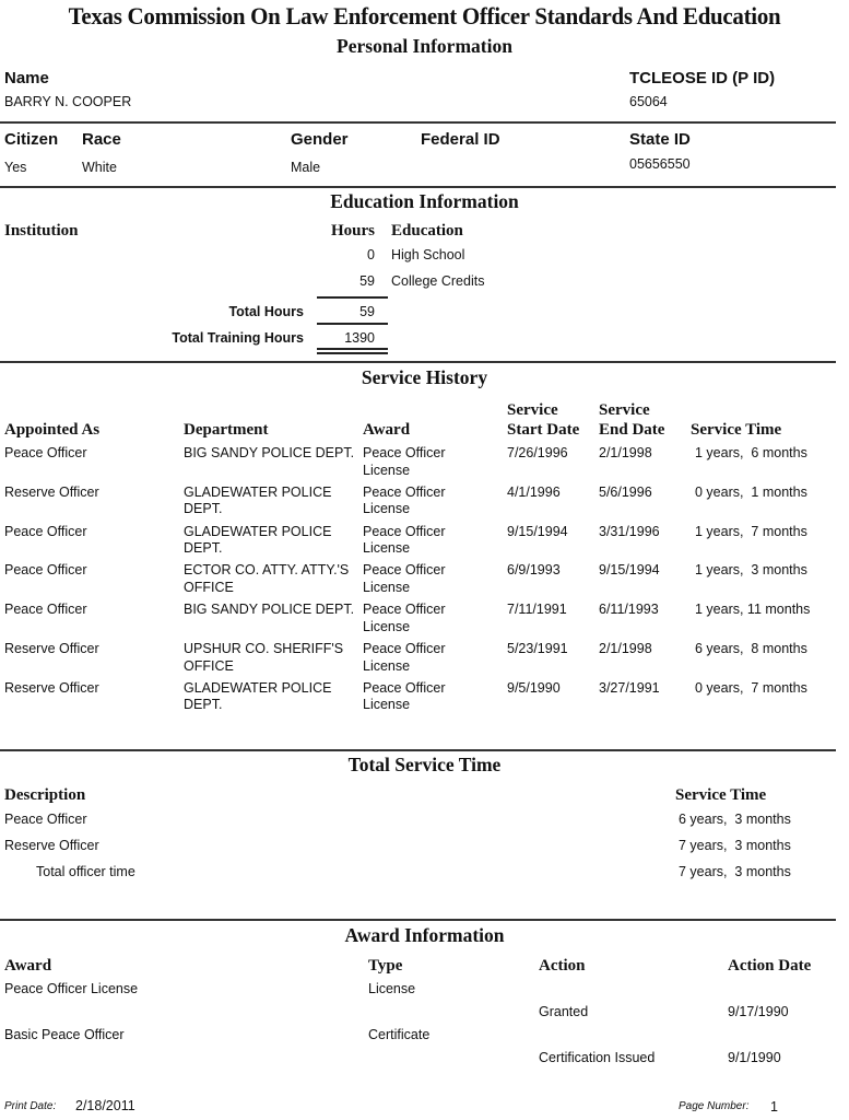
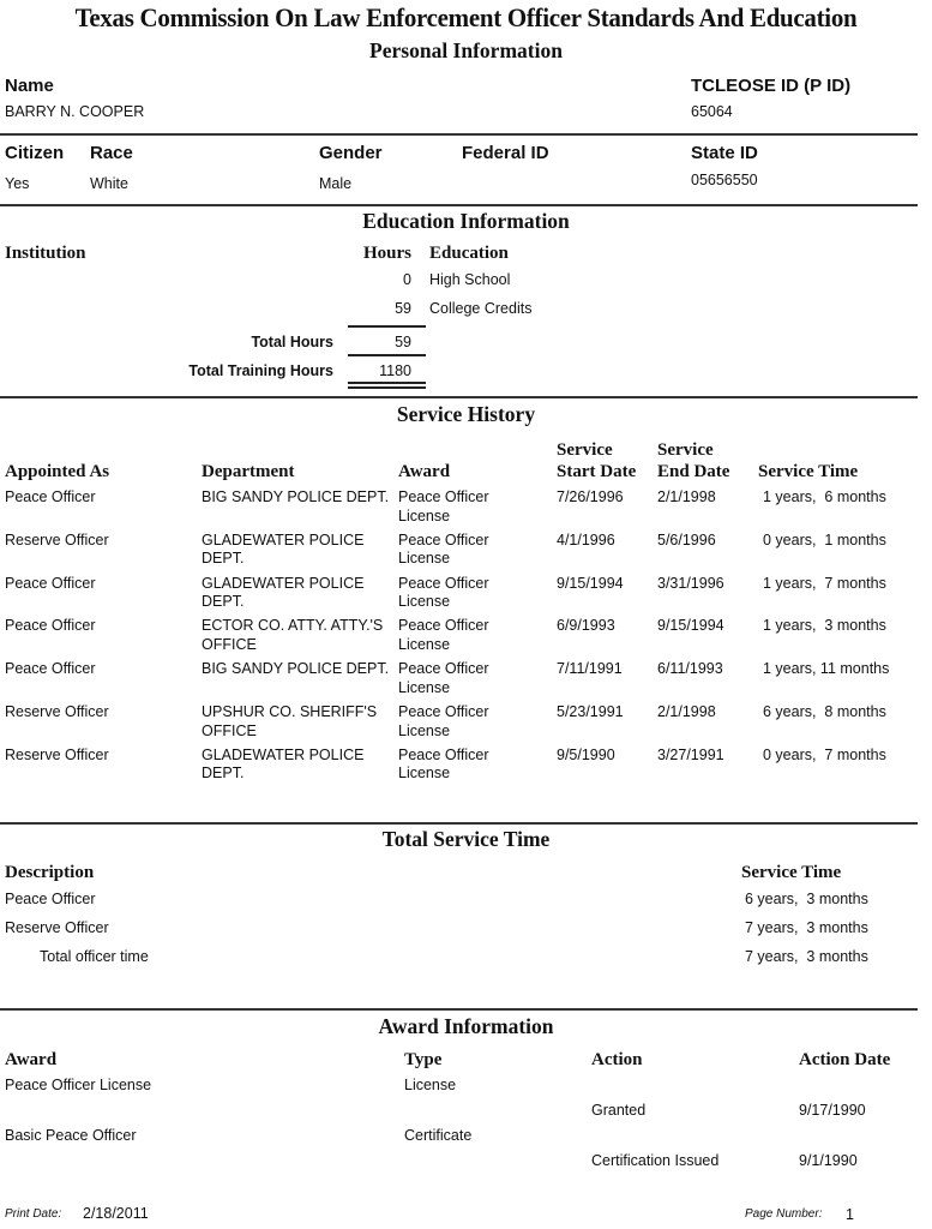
  Texas Commission On Law Enforcement Officer Standards And Education
  Personal Information
  Name
  BARRY N. COOPER
  TCLEOSE ID (P ID)
  65064
  Citizen
  Yes
  Race
  White
  Gender
  Male
  Federal ID
  State ID
  05656550
  Education Information
  Institution
  Hours
  Education
  0
  High School
  59
  College Credits
  Total Hours
  59
  Total Training Hours
- 1390
+ 1180
  Service History
  Appointed As
  Department
  Award
  Service
  Start Date
  Service
  End Date
  Service Time
  Peace Officer
  BIG SANDY POLICE DEPT.
  Peace Officer License
  7/26/1996
  2/1/1998
  1 years, 6 months
  Reserve Officer
  GLADEWATER POLICE DEPT.
  Peace Officer License
  4/1/1996
  5/6/1996
  0 years, 1 months
  Peace Officer
  GLADEWATER POLICE DEPT.
  Peace Officer License
  9/15/1994
  3/31/1996
  1 years, 7 months
  Peace Officer
  ECTOR CO. ATTY. ATTY.'S OFFICE
  Peace Officer License
  6/9/1993
  9/15/1994
  1 years, 3 months
  Peace Officer
  BIG SANDY POLICE DEPT.
  Peace Officer License
  7/11/1991
  6/11/1993
  1 years, 11 months
  Reserve Officer
  UPSHUR CO. SHERIFF'S OFFICE
  Peace Officer License
  5/23/1991
  2/1/1998
  6 years, 8 months
  Reserve Officer
  GLADEWATER POLICE DEPT.
  Peace Officer License
  9/5/1990
  3/27/1991
  0 years, 7 months
  Total Service Time
  Description
  Service Time
  Peace Officer
  6 years, 3 months
  Reserve Officer
  7 years, 3 months
  Total officer time
  7 years, 3 months
  Award Information
  Award
  Type
  Action
  Action Date
  Peace Officer License
  License
  Granted
  9/17/1990
  Basic Peace Officer
  Certificate
  Certification Issued
  9/1/1990
  Print Date:
  2/18/2011
  Page Number:
  1
